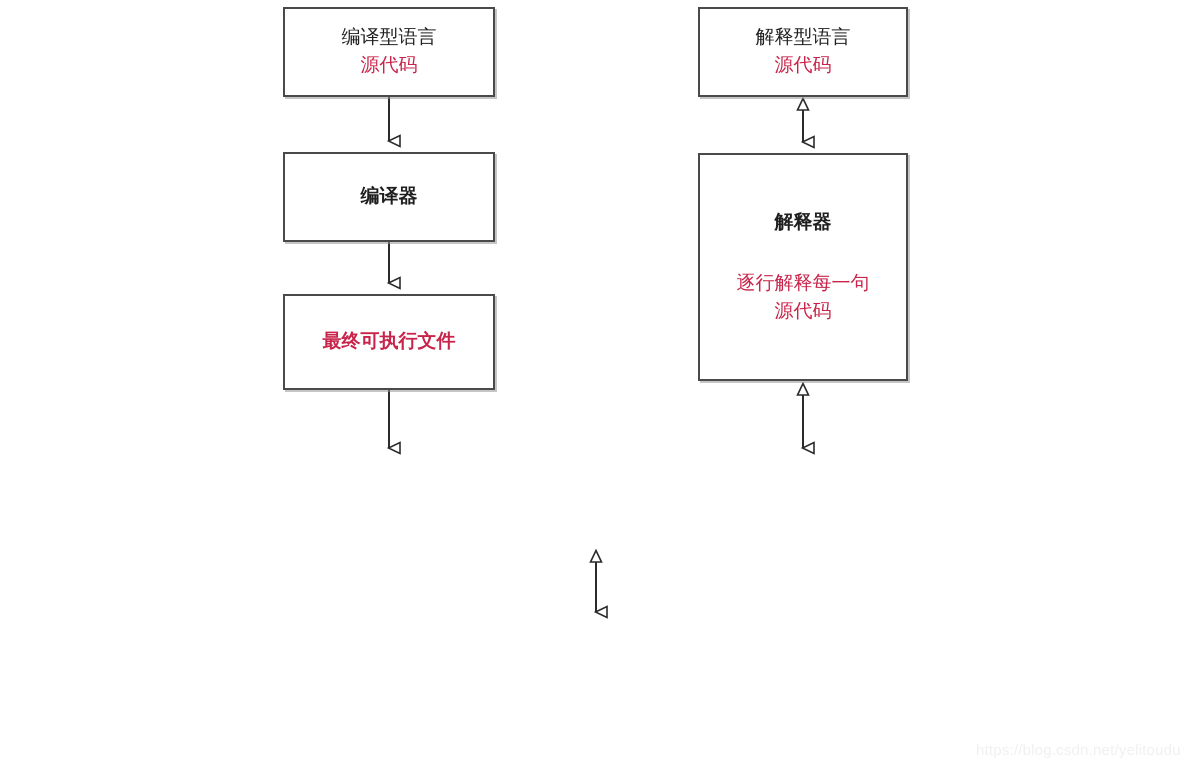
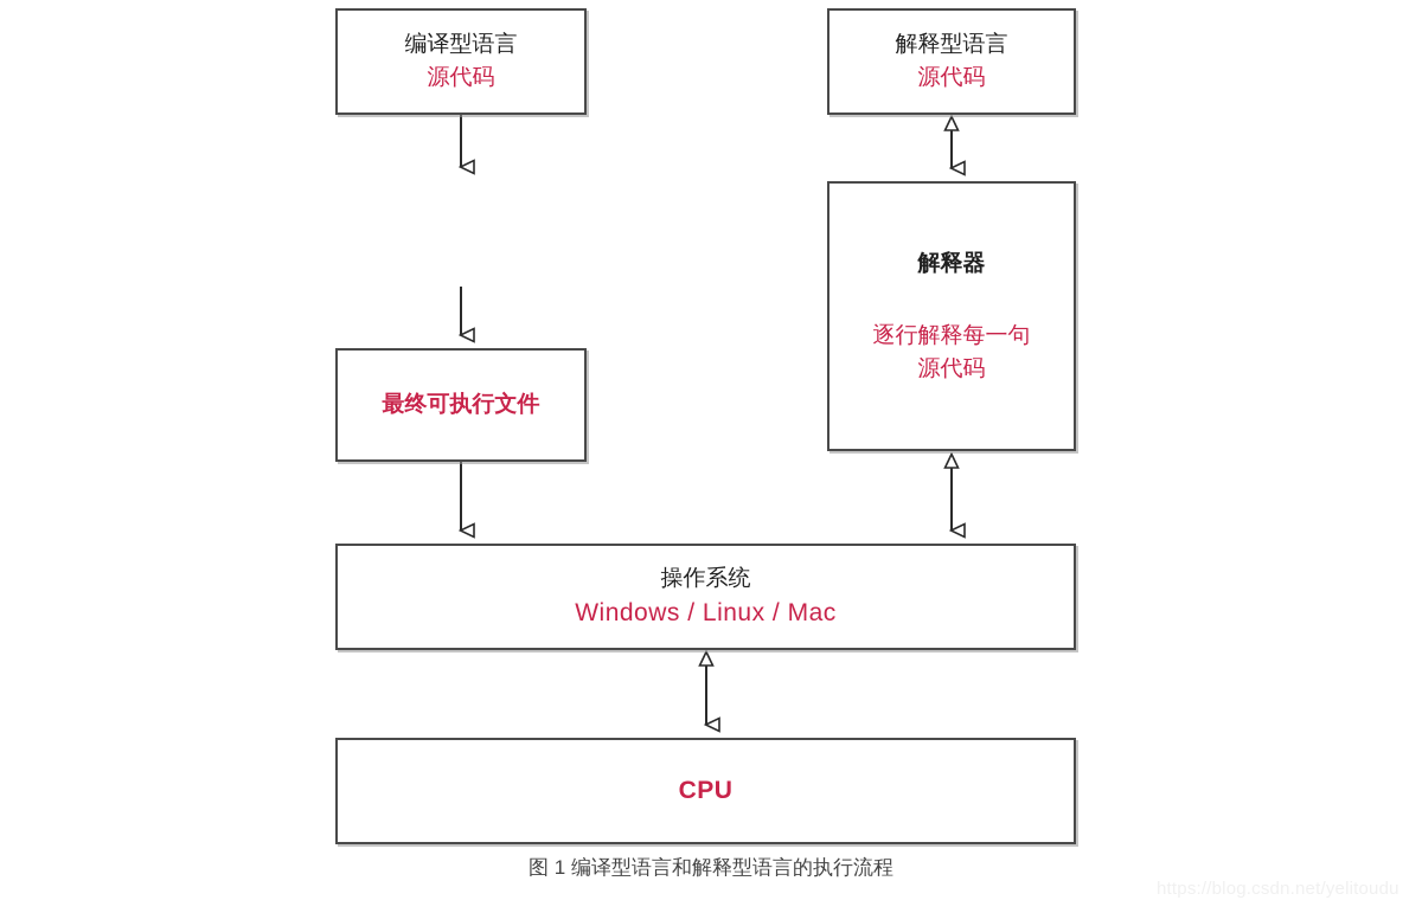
  编译型语言
  源代码
- 编译器
  最终可执行文件
  解释型语言
  源代码
  解释器
  逐行解释每一句
  源代码
+ 操作系统
+ Windows / Linux / Mac
+ CPU
+ 图 1 编译型语言和解释型语言的执行流程
